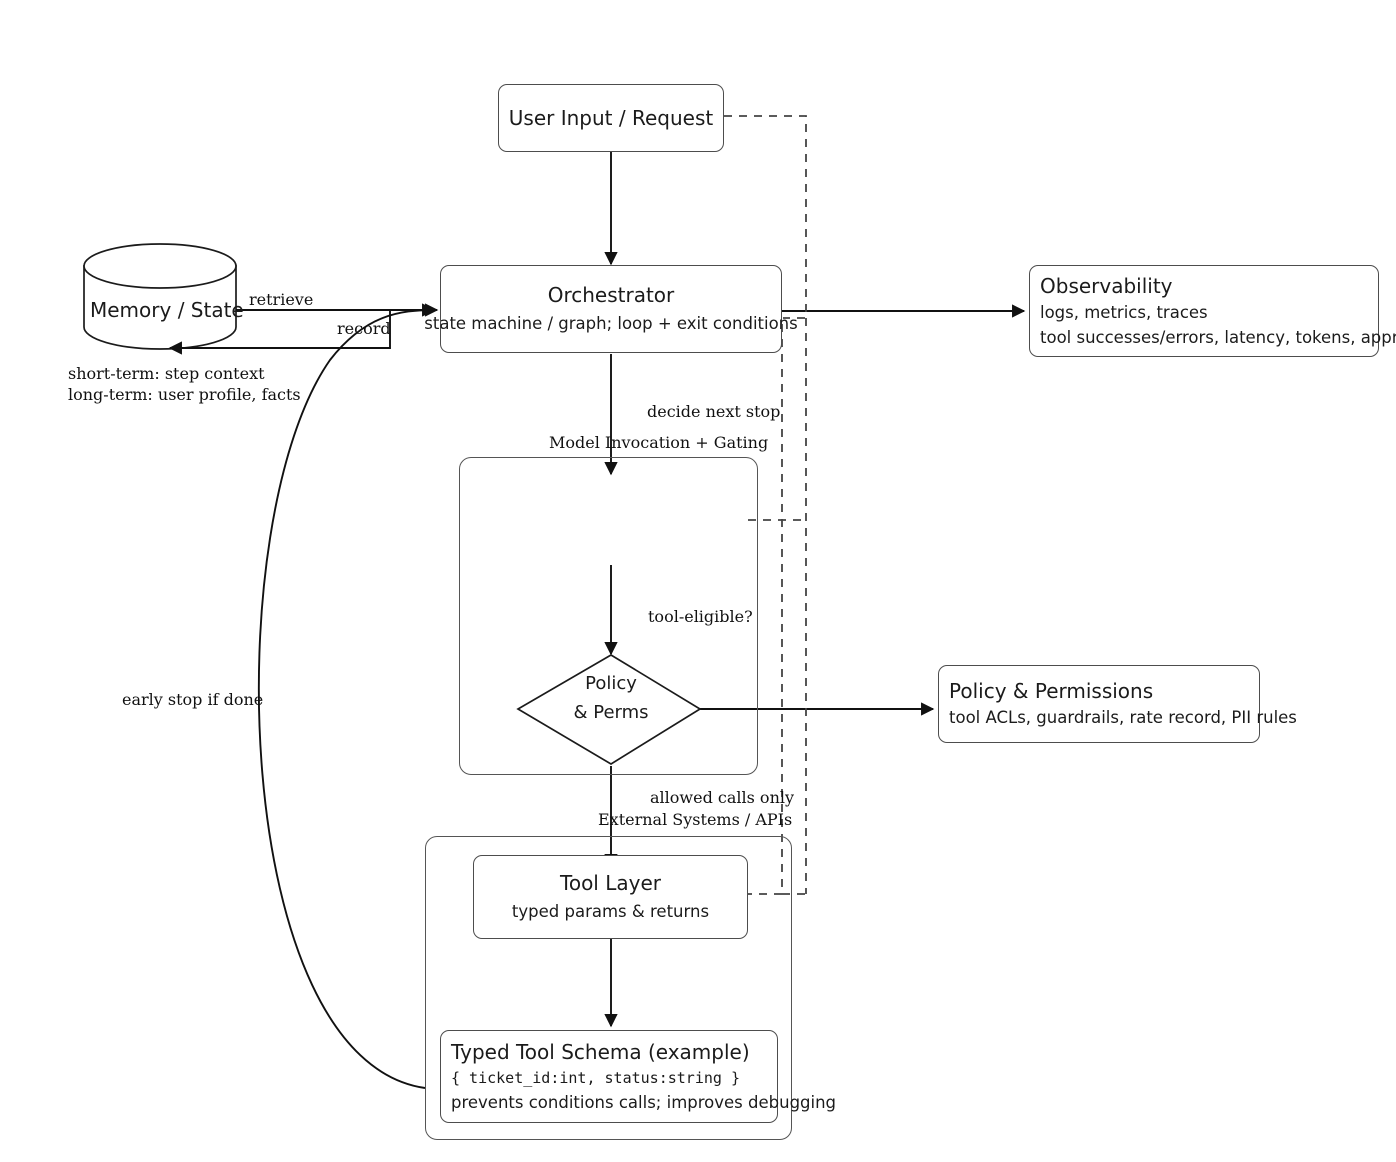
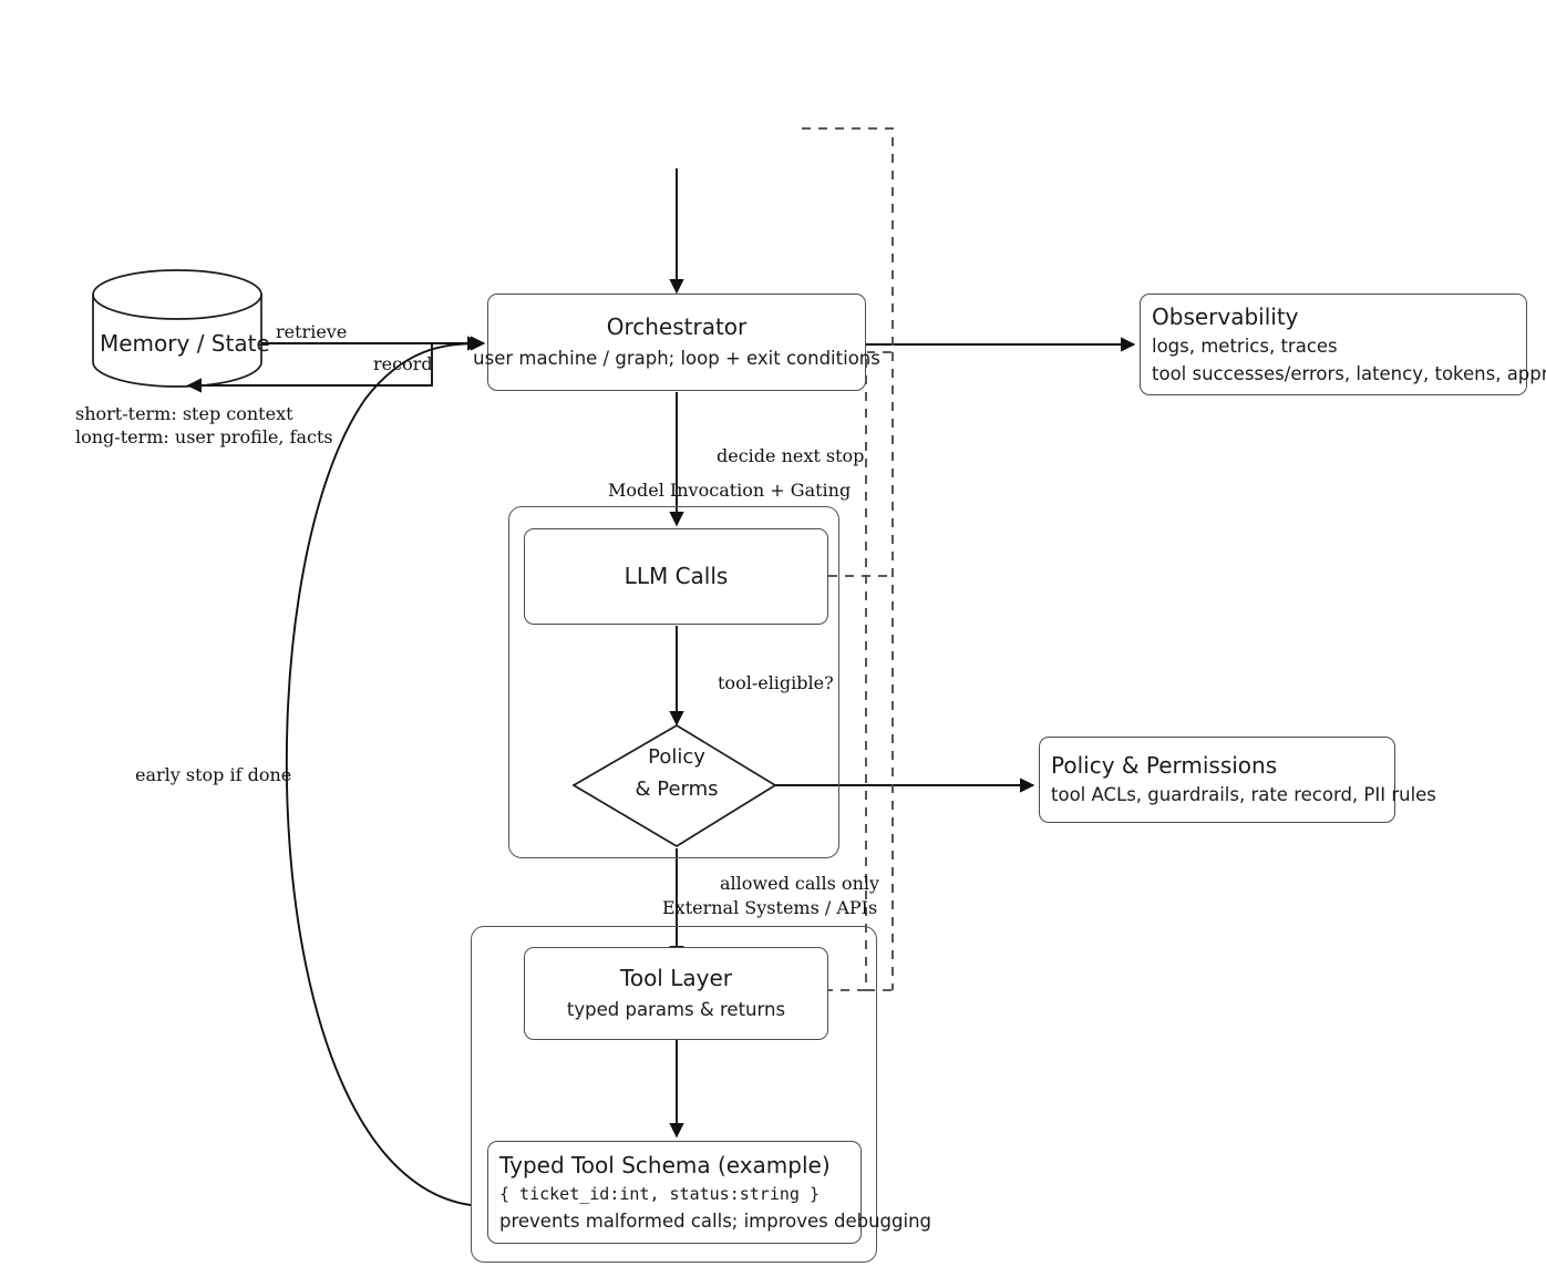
- User Input / Request
  Orchestrator
- state machine / graph; loop + exit conditions
+ user machine / graph; loop + exit conditions
  Memory / State
  short-term: step context
  long-term: user profile, facts
  Observability
  logs, metrics, traces
  tool successes/errors, latency, tokens, appr
+ LLM Calls
  Policy
  & Perms
  Policy & Permissions
  tool ACLs, guardrails, rate record, PII rules
  Tool Layer
  typed params & returns
  Typed Tool Schema (example)
  { ticket_id:int, status:string }
- prevents conditions calls; improves debugging
+ prevents malformed calls; improves debugging
  retrieve
  record
  decide next stop
  Model Invocation + Gating
  tool-eligible?
  allowed calls only
  External Systems / APIs
  early stop if done
